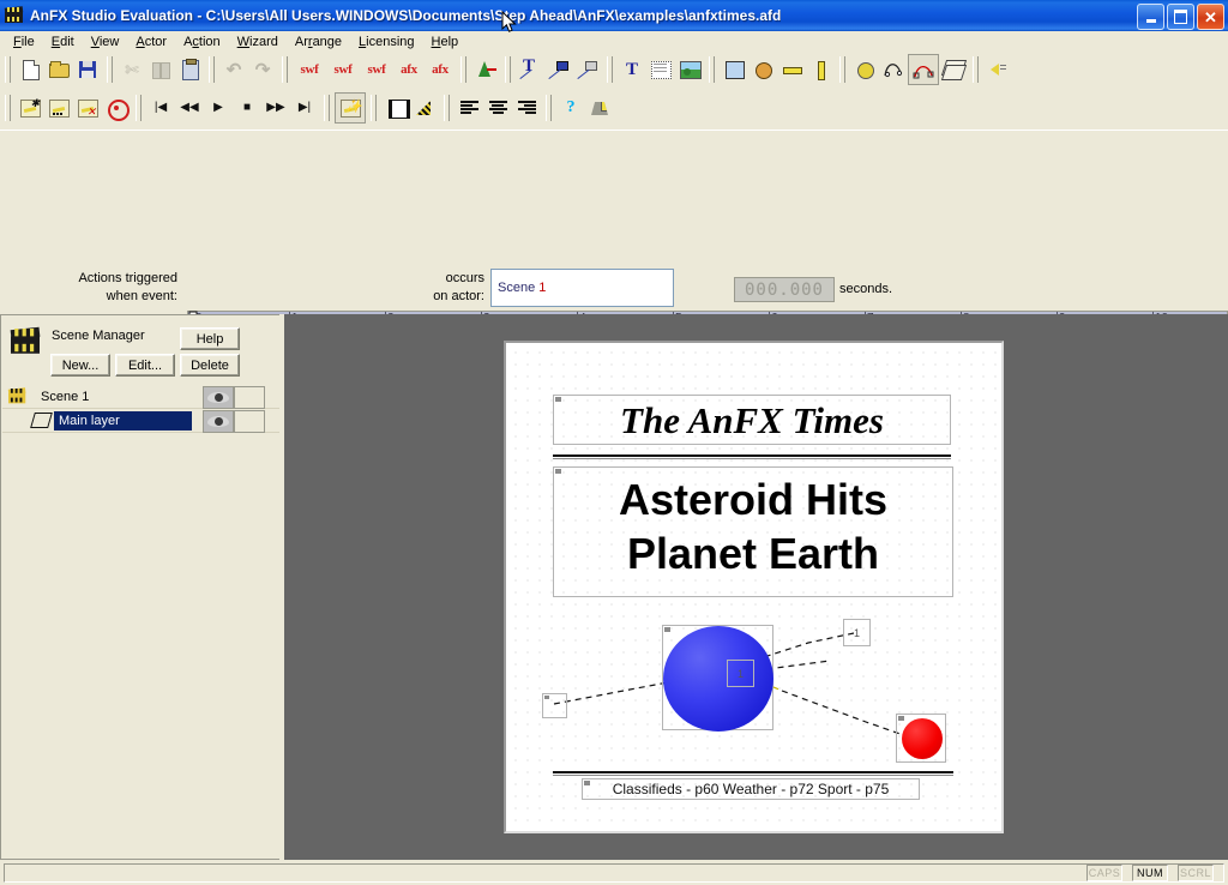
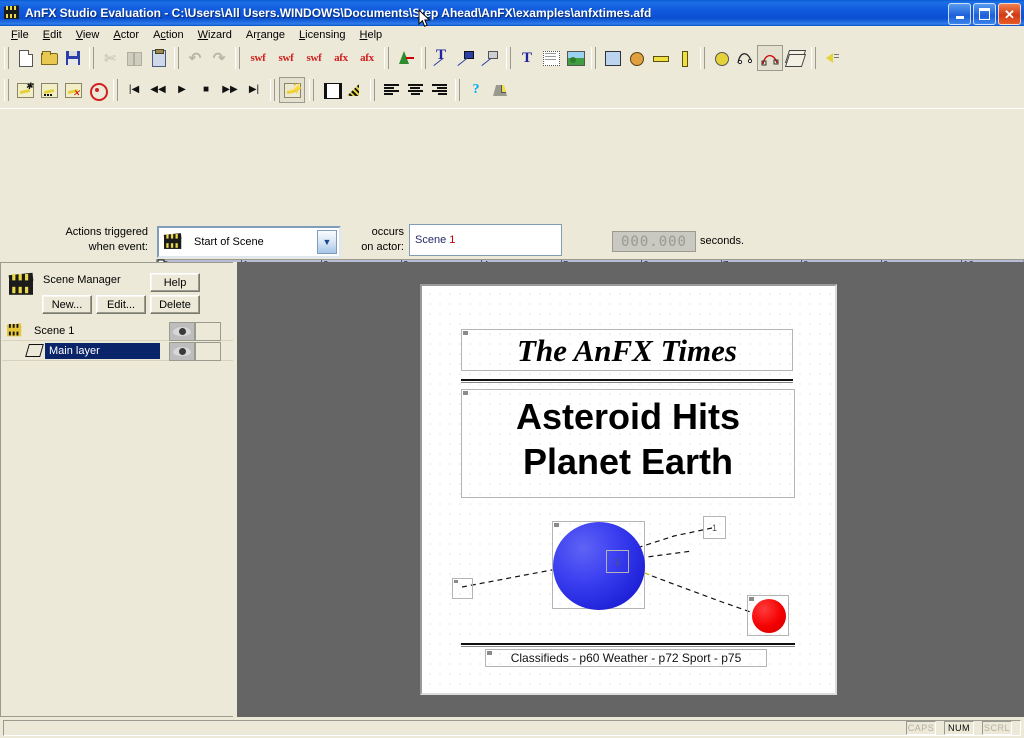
  AnFX Studio Evaluation - C:\Users\All Users.WINDOWS\Documents\Sep Ahead\AnFX\examples\anfxtimes.afd
  ✕
  File
  Edit
  View
  Actor
  Action
  Wizard
  Arrange
  Licensing
  Help
  ✄
  ↶
  ↷
  swf
  swf
  swf
  afx
  afx
  T
  T
  ✱
  ✕
  |◀
  ◀◀
  ▶
  ■
  ▶▶
  ▶|
  ✨
  ?
  Actions triggered
  when event:
+ Start of Scene
+ ▼
  occurs
  on actor:
  Scene
  1
  000.000
  seconds.
  Scene Manager
  Scene 1
  Main layer
  Help
  New...
  Edit...
  Delete
  The AnFX Times
  Asteroid Hits
  Planet Earth
  1
  1
  Classifieds - p60 Weather - p72 Sport - p75
  CAPS
  NUM
  SCRL
